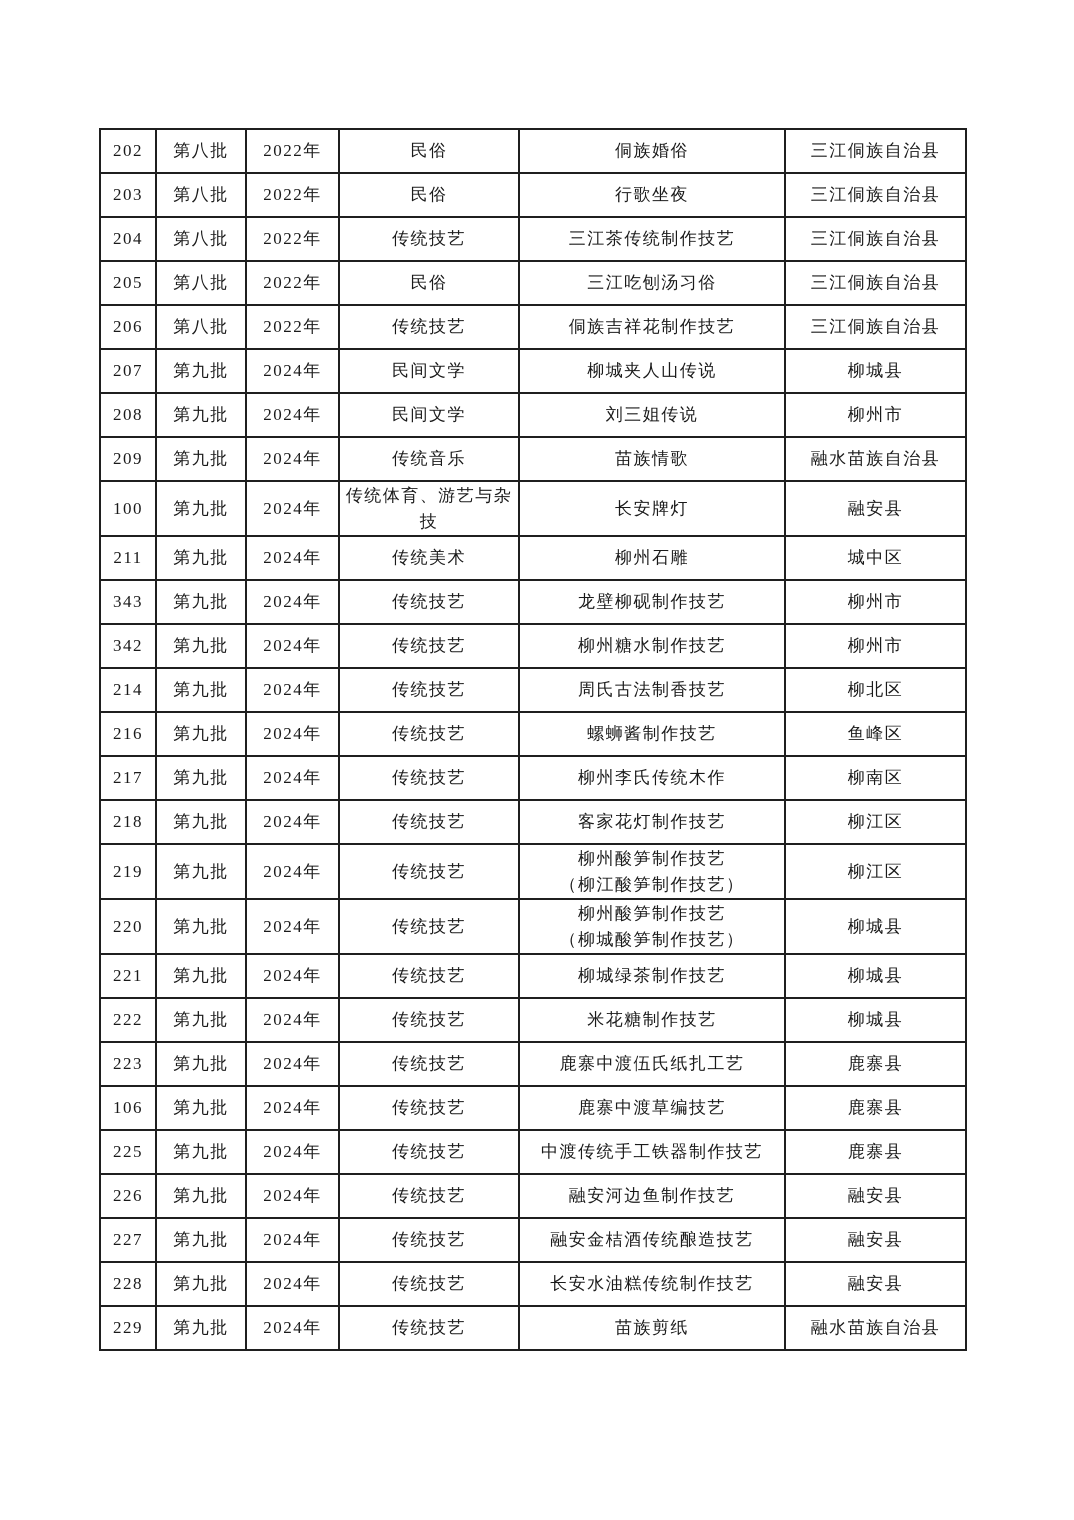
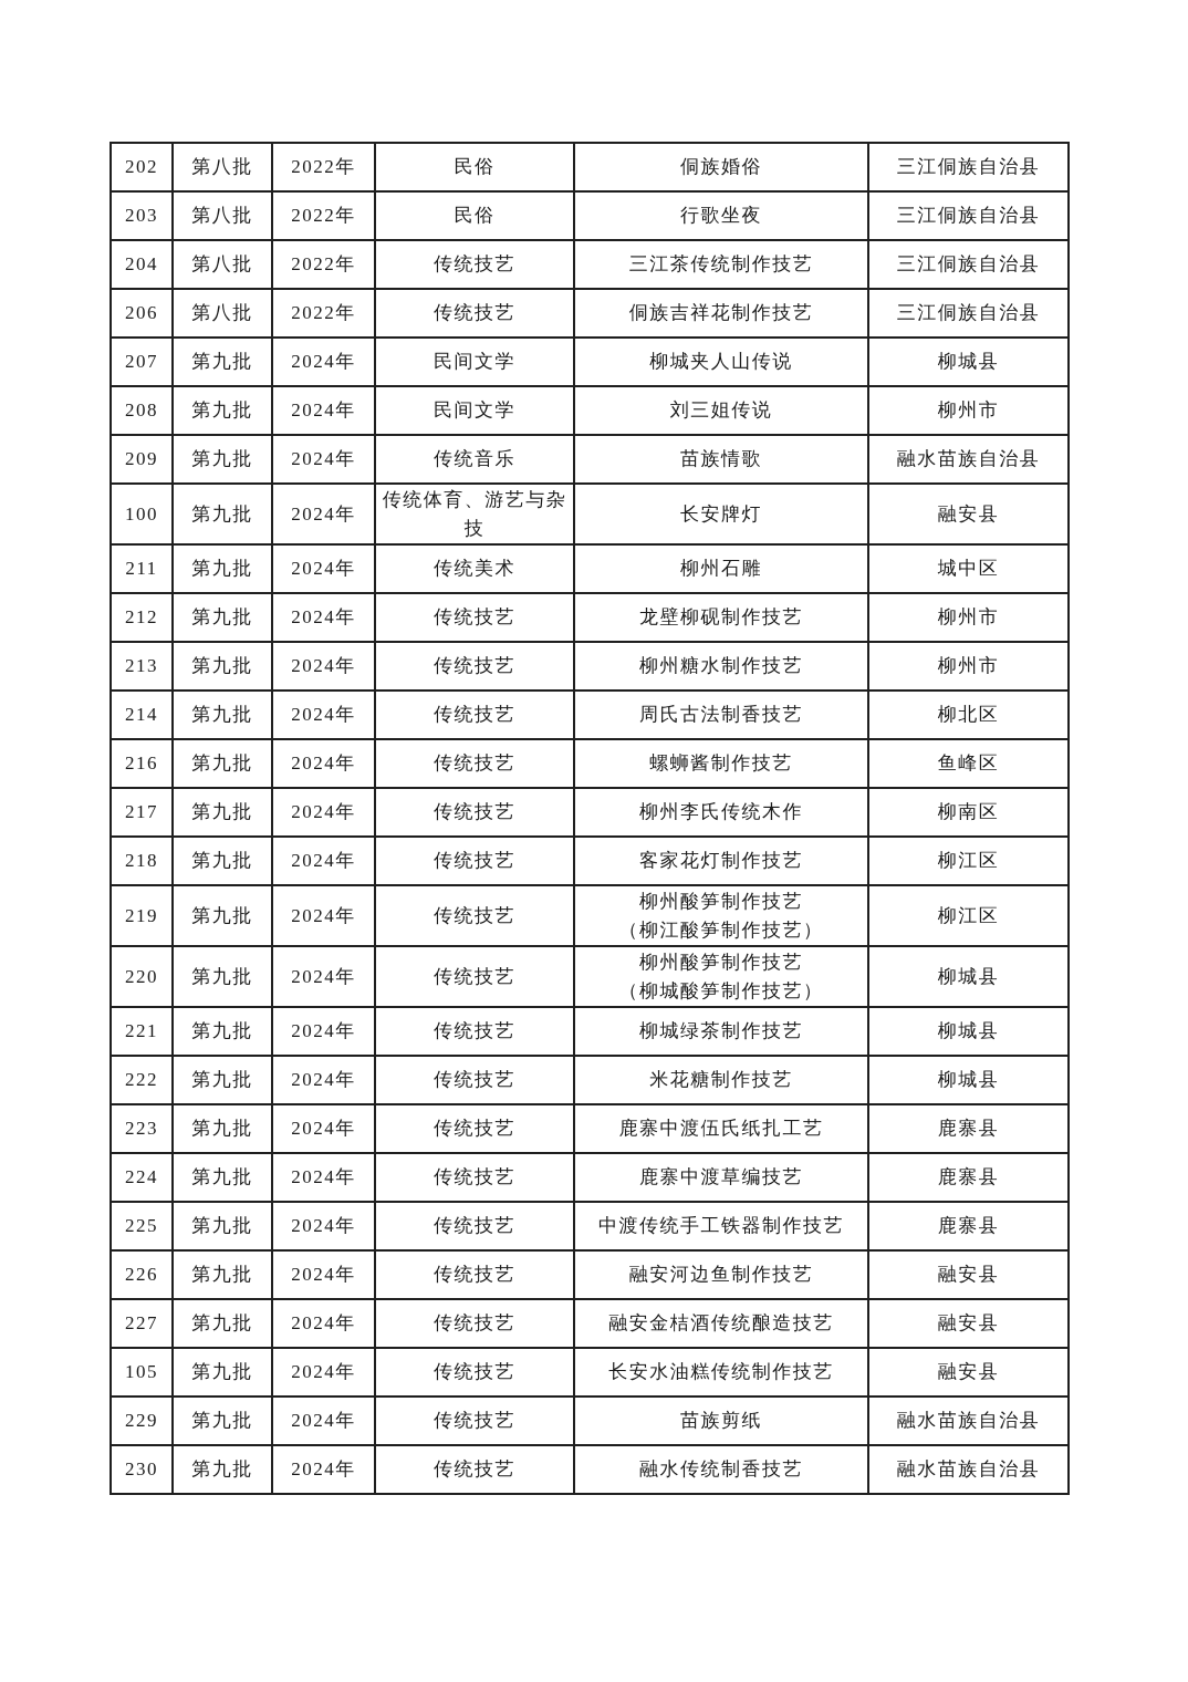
  202	第八批	2022年	民俗	侗族婚俗	三江侗族自治县
  203	第八批	2022年	民俗	行歌坐夜	三江侗族自治县
  204	第八批	2022年	传统技艺	三江茶传统制作技艺	三江侗族自治县
- 205	第八批	2022年	民俗	三江吃刨汤习俗	三江侗族自治县
  206	第八批	2022年	传统技艺	侗族吉祥花制作技艺	三江侗族自治县
  207	第九批	2024年	民间文学	柳城夹人山传说	柳城县
  208	第九批	2024年	民间文学	刘三姐传说	柳州市
  209	第九批	2024年	传统音乐	苗族情歌	融水苗族自治县
  100	第九批	2024年	传统体育、游艺与杂技	长安牌灯	融安县
  211	第九批	2024年	传统美术	柳州石雕	城中区
- 343	第九批	2024年	传统技艺	龙壁柳砚制作技艺	柳州市
+ 212	第九批	2024年	传统技艺	龙壁柳砚制作技艺	柳州市
- 342	第九批	2024年	传统技艺	柳州糖水制作技艺	柳州市
+ 213	第九批	2024年	传统技艺	柳州糖水制作技艺	柳州市
  214	第九批	2024年	传统技艺	周氏古法制香技艺	柳北区
  216	第九批	2024年	传统技艺	螺蛳酱制作技艺	鱼峰区
  217	第九批	2024年	传统技艺	柳州李氏传统木作	柳南区
  218	第九批	2024年	传统技艺	客家花灯制作技艺	柳江区
  219	第九批	2024年	传统技艺	柳州酸笋制作技艺 （柳江酸笋制作技艺）	柳江区
  220	第九批	2024年	传统技艺	柳州酸笋制作技艺 （柳城酸笋制作技艺）	柳城县
  221	第九批	2024年	传统技艺	柳城绿茶制作技艺	柳城县
  222	第九批	2024年	传统技艺	米花糖制作技艺	柳城县
  223	第九批	2024年	传统技艺	鹿寨中渡伍氏纸扎工艺	鹿寨县
- 106	第九批	2024年	传统技艺	鹿寨中渡草编技艺	鹿寨县
+ 224	第九批	2024年	传统技艺	鹿寨中渡草编技艺	鹿寨县
  225	第九批	2024年	传统技艺	中渡传统手工铁器制作技艺	鹿寨县
  226	第九批	2024年	传统技艺	融安河边鱼制作技艺	融安县
  227	第九批	2024年	传统技艺	融安金桔酒传统酿造技艺	融安县
- 228	第九批	2024年	传统技艺	长安水油糕传统制作技艺	融安县
+ 105	第九批	2024年	传统技艺	长安水油糕传统制作技艺	融安县
  229	第九批	2024年	传统技艺	苗族剪纸	融水苗族自治县
+ 230	第九批	2024年	传统技艺	融水传统制香技艺	融水苗族自治县
